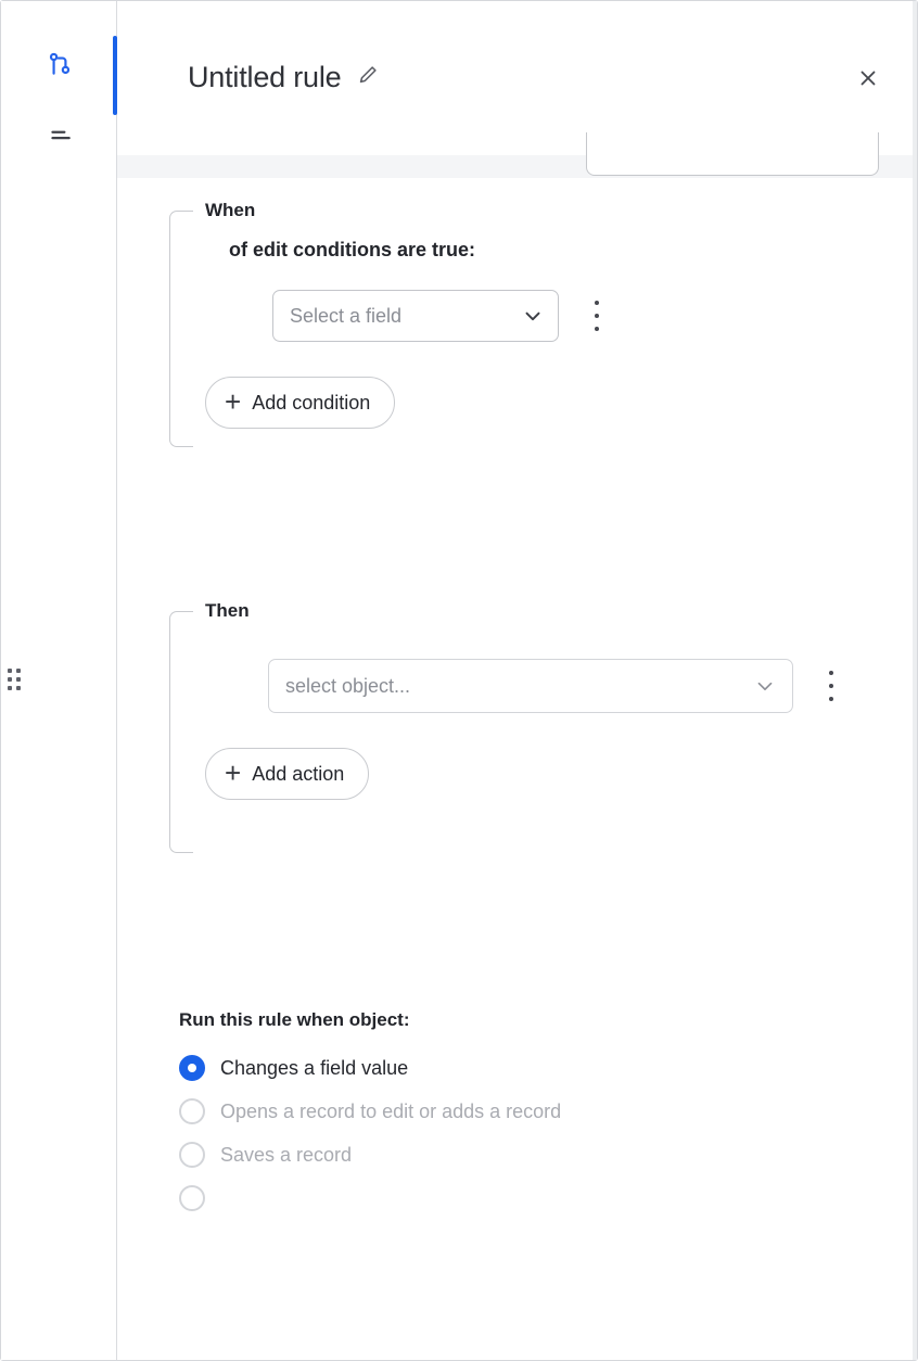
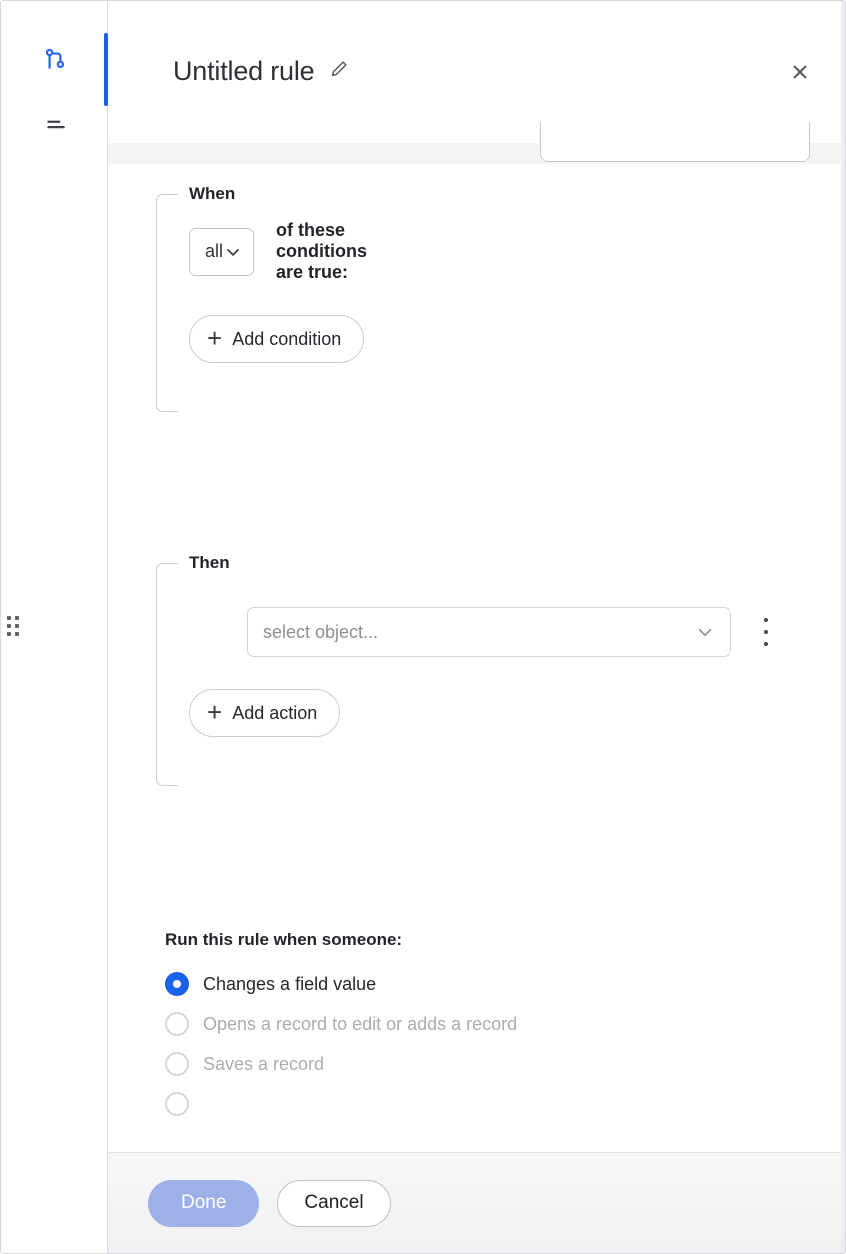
  Untitled rule
  When
+ all
- of edit conditions are true:
+ of these conditions are true:
- Select a field
  +
  Add condition
  Then
  select object...
  +
  Add action
- Run this rule when object:
+ Run this rule when someone:
  Changes a field value
  Opens a record to edit or adds a record
  Saves a record
+ Done
+ Cancel
